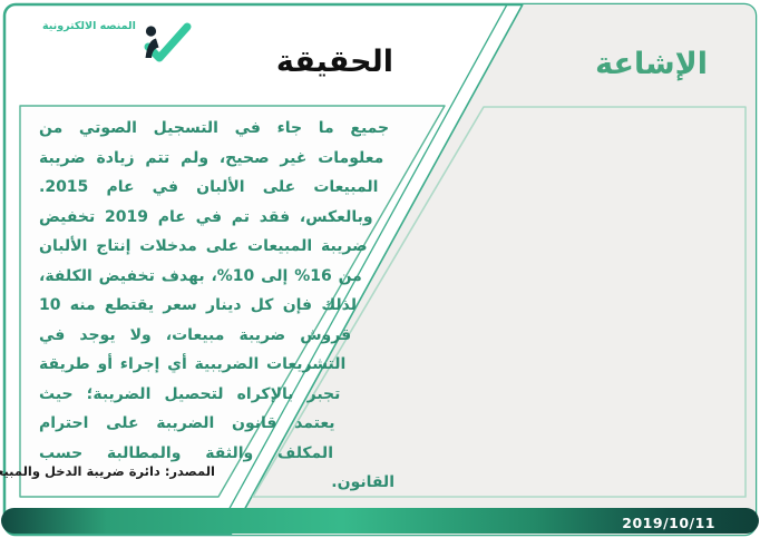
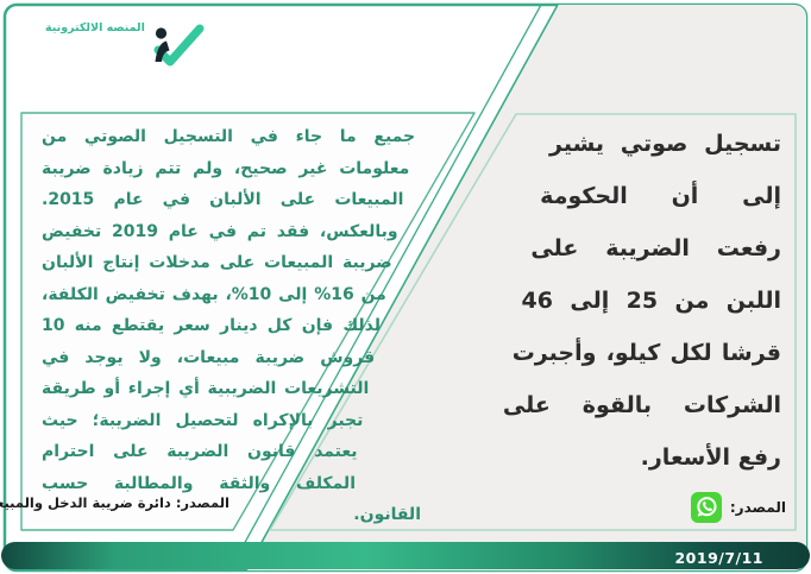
  المنصه الالكترونية
- الحقيقة
- الإشاعة
  جميع ما جاء في التسجيل الصوتي من معلومات غير صحيح، ولم تتم زيادة ضريبة المبيعات على الألبان في عام 2015. وبالعكس، فقد تم في عام 2019 تخفيض ضريبة المبيعات على مدخلات إنتاج الألبان من 16% إلى 10%، بهدف تخفيض الكلفة، لذلك فإن كل دينار سعر يقتطع منه 10 قروش ضريبة مبيعات، ولا يوجد في التشريعات الضريبية أي إجراء أو طريقة تجبر بالإكراه لتحصيل الضريبة؛ حيث يعتمد قانون الضريبة على احترام المكلف والثقة والمطالبة حسب القانون.
+ تسجيل صوتي يشير إلى أن الحكومة رفعت الضريبة على اللبن من 25 إلى 46 قرشا لكل كيلو، وأجبرت الشركات بالقوة على رفع الأسعار.
  المصدر: دائرة ضريبة الدخل والمبيع
+ المصدر:
- 2019/10/11
+ 2019/7/11
